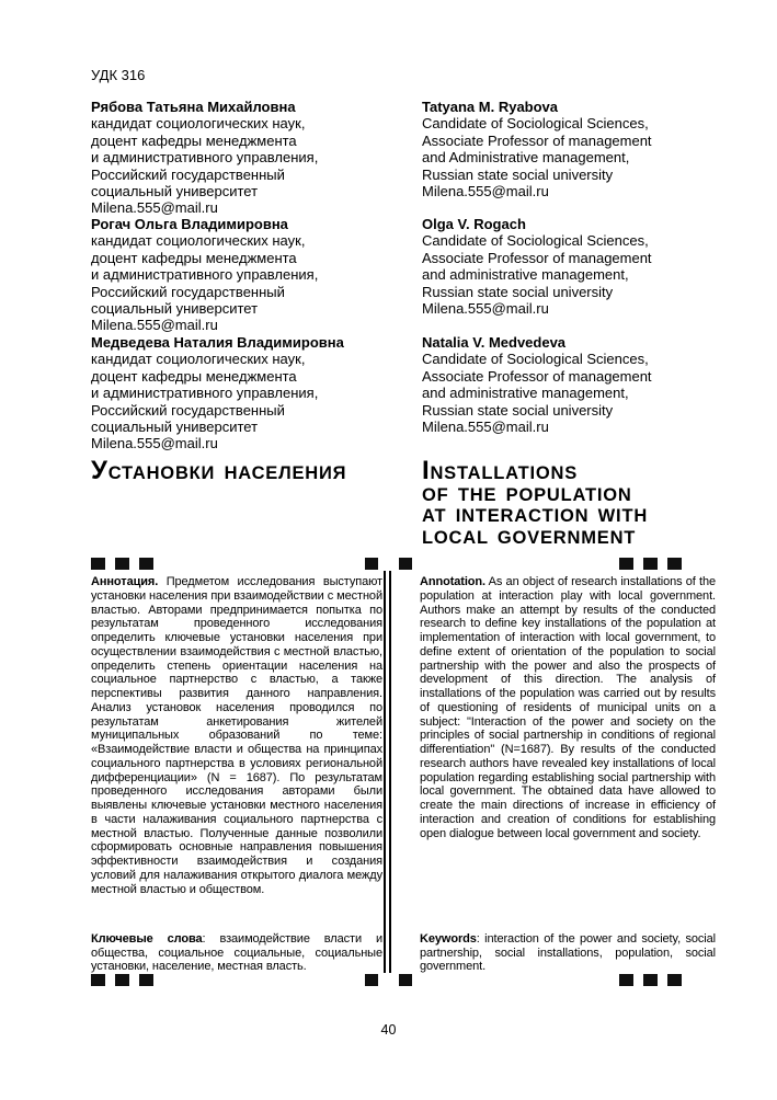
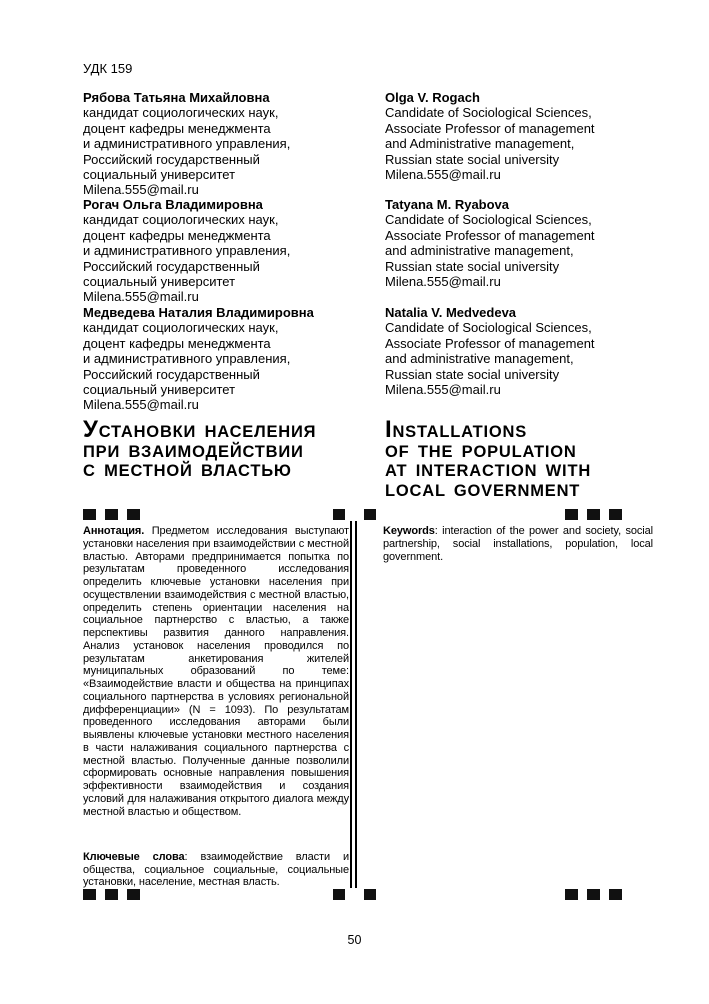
- УДК 316
+ УДК 159
  Рябова Татьяна Михайловна
  кандидат социологических наук,
  доцент кафедры менеджмента
  и административного управления,
  Российский государственный
  социальный университет
  Milena.555@mail.ru
- Tatyana M. Ryabova
+ Olga V. Rogach
  Candidate of Sociological Sciences,
  Associate Professor of management
  and Administrative management,
  Russian state social university
  Milena.555@mail.ru
  Рогач Ольга Владимировна
  кандидат социологических наук,
  доцент кафедры менеджмента
  и административного управления,
  Российский государственный
  социальный университет
  Milena.555@mail.ru
- Olga V. Rogach
+ Tatyana M. Ryabova
  Candidate of Sociological Sciences,
  Associate Professor of management
  and administrative management,
  Russian state social university
  Milena.555@mail.ru
  Медведева Наталия Владимировна
  кандидат социологических наук,
  доцент кафедры менеджмента
  и административного управления,
  Российский государственный
  социальный университет
  Milena.555@mail.ru
  Natalia V. Medvedeva
  Candidate of Sociological Sciences,
  Associate Professor of management
  and administrative management,
  Russian state social university
  Milena.555@mail.ru
  УСТАНОВКИ НАСЕЛЕНИЯ
+ ПРИ ВЗАИМОДЕЙСТВИИ
+ С МЕСТНОЙ ВЛАСТЬЮ
  INSTALLATIONS
  OF THE POPULATION
  AT INTERACTION WITH
  LOCAL GOVERNMENT
- Аннотация. Предметом исследования выступают установки населения при взаимодействии с местной властью. Авторами предпринимается попытка по результатам проведенного исследования определить ключевые установки населения при осуществлении взаимодействия с местной властью, определить степень ориентации населения на социальное партнерство с властью, а также перспективы развития данного направления. Анализ установок населения проводился по результатам анкетирования жителей муниципальных образований по теме: «Взаимодействие власти и общества на принципах социального партнерства в условиях региональной дифференциации» (N = 1687). По результатам проведенного исследования авторами были выявлены ключевые установки местного населения в части налаживания социального партнерства с местной властью. Полученные данные позволили сформировать основные направления повышения эффективности взаимодействия и создания условий для налаживания открытого диалога между местной властью и обществом.
+ Аннотация. Предметом исследования выступают установки населения при взаимодействии с местной властью. Авторами предпринимается попытка по результатам проведенного исследования определить ключевые установки населения при осуществлении взаимодействия с местной властью, определить степень ориентации населения на социальное партнерство с властью, а также перспективы развития данного направления. Анализ установок населения проводился по результатам анкетирования жителей муниципальных образований по теме: «Взаимодействие власти и общества на принципах социального партнерства в условиях региональной дифференциации» (N = 1093). По результатам проведенного исследования авторами были выявлены ключевые установки местного населения в части налаживания социального партнерства с местной властью. Полученные данные позволили сформировать основные направления повышения эффективности взаимодействия и создания условий для налаживания открытого диалога между местной властью и обществом.
  Ключевые слова: взаимодействие власти и общества, социальное социальные, социальные установки, население, местная власть.
- Annotation. As an object of research installations of the population at interaction play with local government. Authors make an attempt by results of the conducted research to define key installations of the population at implementation of interaction with local government, to define extent of orientation of the population to social partnership with the power and also the prospects of development of this direction. The analysis of installations of the population was carried out by results of questioning of residents of municipal units on a subject: "Interaction of the power and society on the principles of social partnership in conditions of regional differentiation" (N=1687). By results of the conducted research authors have revealed key installations of local population regarding establishing social partnership with local government. The obtained data have allowed to create the main directions of increase in efficiency of interaction and creation of conditions for establishing open dialogue between local government and society.
- Keywords: interaction of the power and society, social partnership, social installations, population, social government.
+ Keywords: interaction of the power and society, social partnership, social installations, population, local government.
- 40
+ 50
